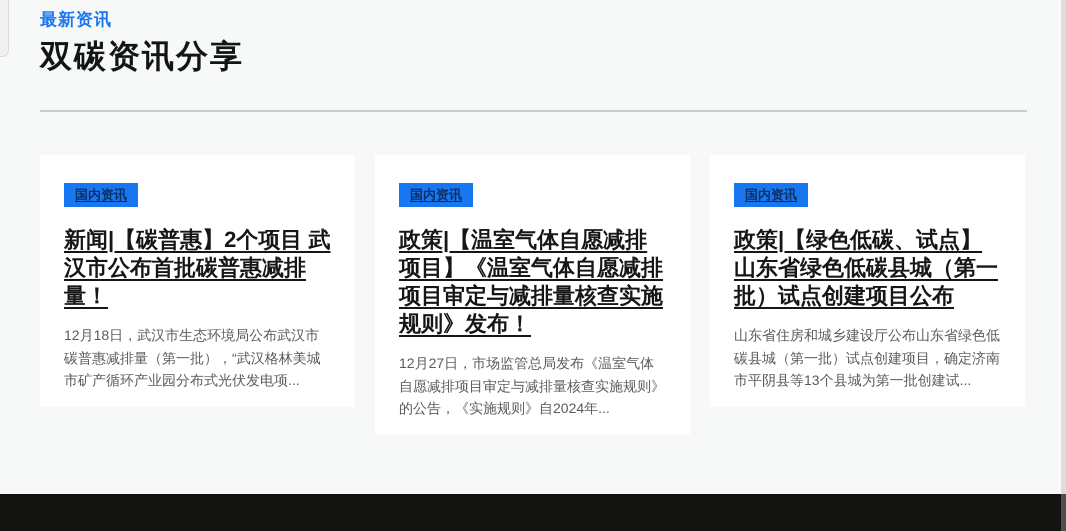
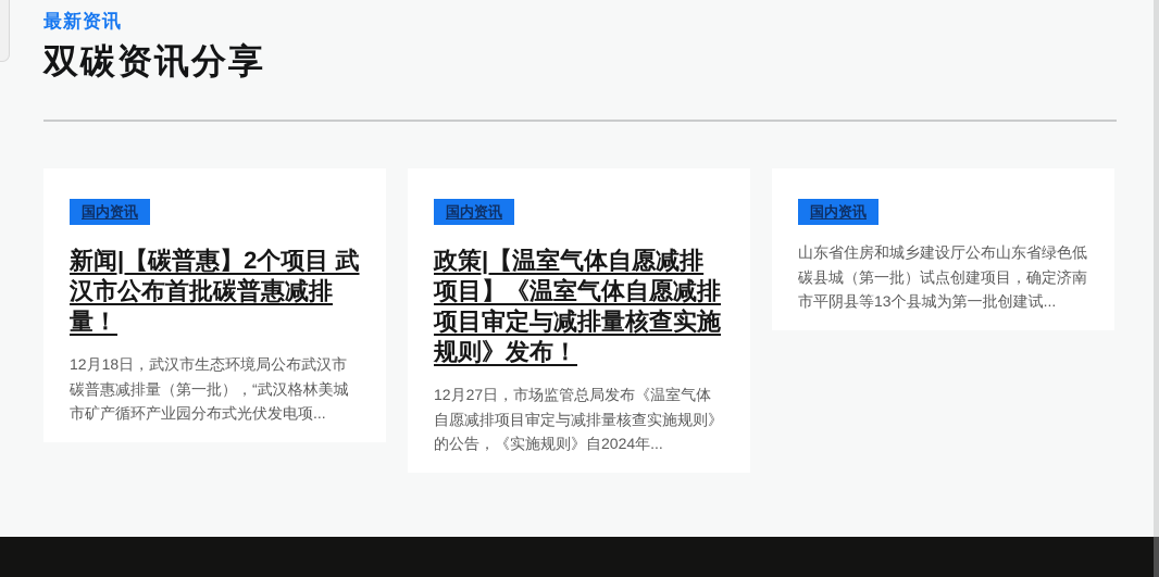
  最新资讯
  双碳资讯分享
  国内资讯
  新闻|【碳普惠】2个项目 武汉市公布首批碳普惠减排量！
  12月18日，武汉市生态环境局公布武汉市碳普惠减排量（第一批），“武汉格林美城市矿产循环产业园分布式光伏发电项...
  国内资讯
  政策|【温室气体自愿减排项目】《温室气体自愿减排项目审定与减排量核查实施规则》发布！
  12月27日，市场监管总局发布《温室气体自愿减排项目审定与减排量核查实施规则》的公告，《实施规则》自2024年...
  国内资讯
- 政策|【绿色低碳、试点】 山东省绿色低碳县城（第一批）试点创建项目公布
  山东省住房和城乡建设厅公布山东省绿色低碳县城（第一批）试点创建项目，确定济南市平阴县等13个县城为第一批创建试...
